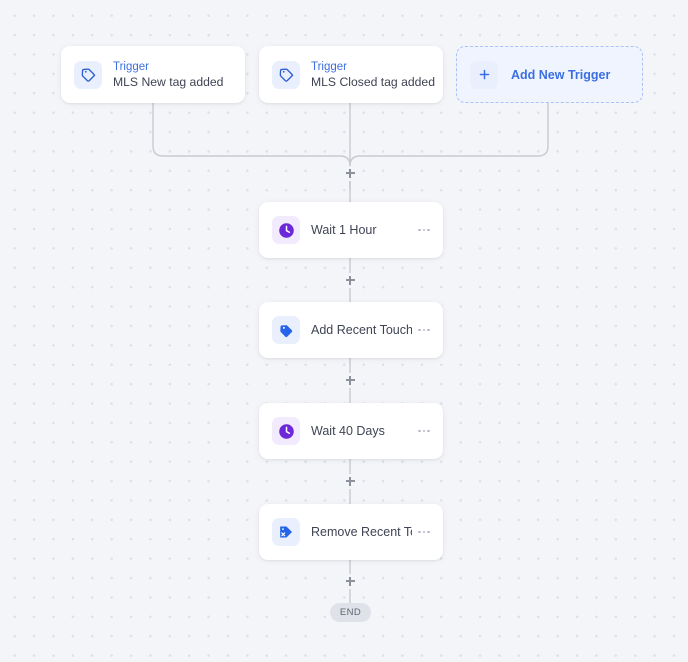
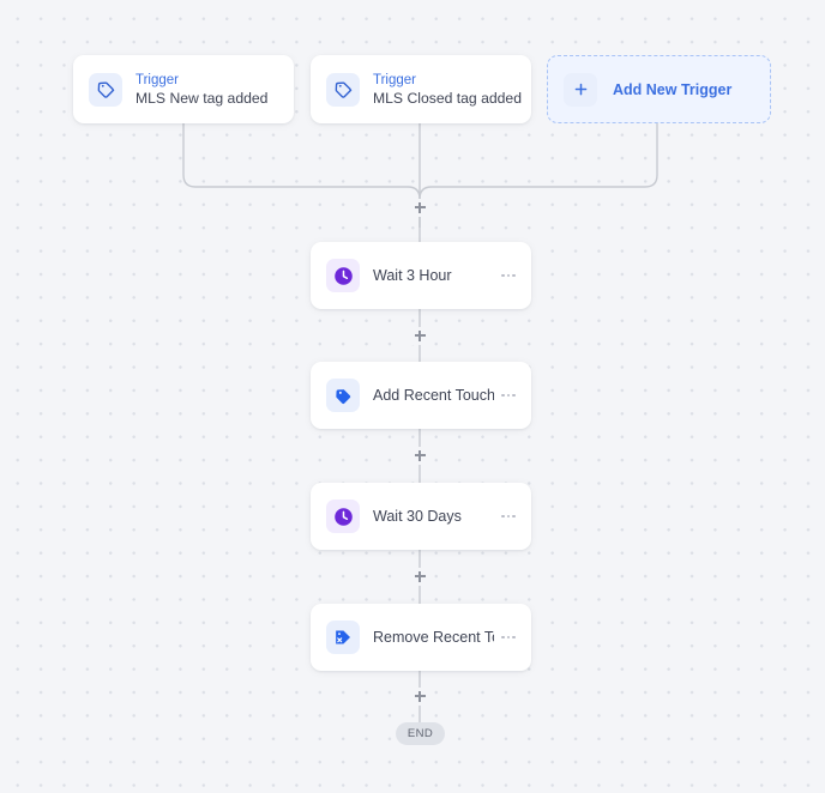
  Trigger
  MLS New tag added
  Trigger
  MLS Closed tag added
  Add New Trigger
- Wait 1 Hour
+ Wait 3 Hour
  Add Recent Touch
- Wait 40 Days
+ Wait 30 Days
  END
